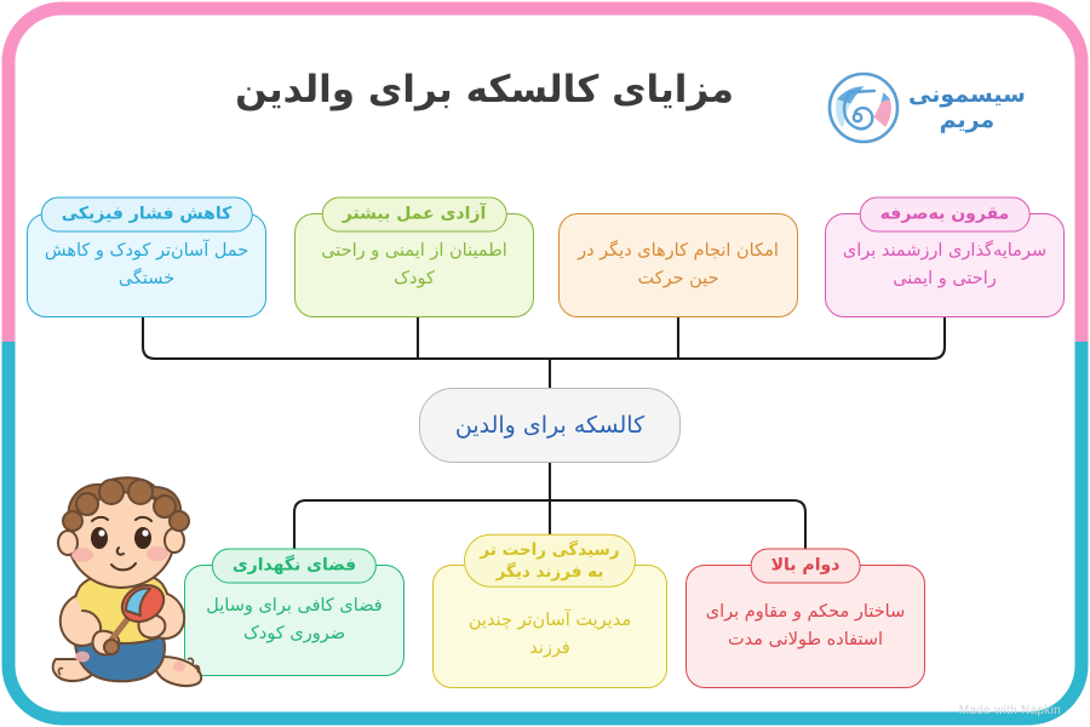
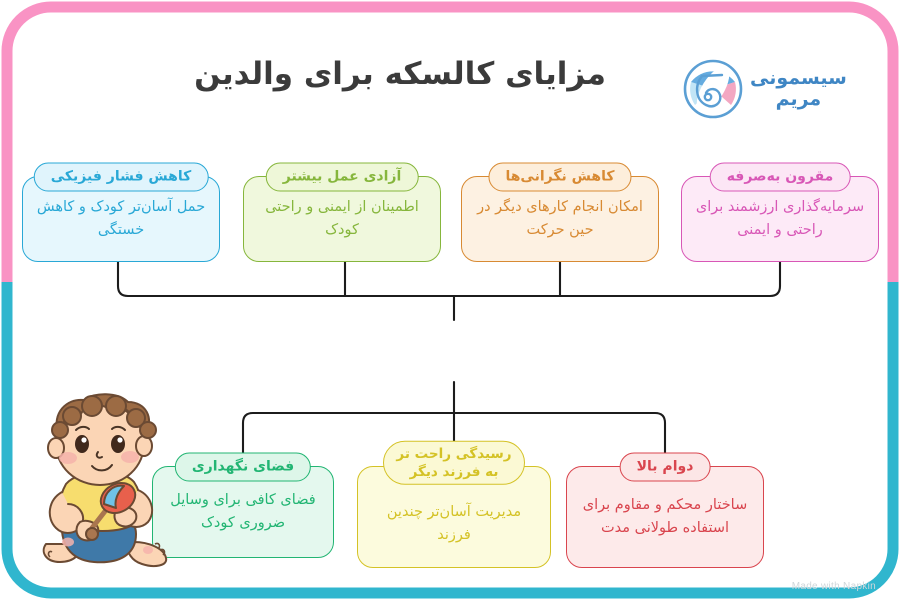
  مزایای کالسکه برای والدین
  سیسمونی
  مریم
  حمل آسان‌تر کودک و کاهش خستگی
  کاهش فشار فیزیکی
  اطمینان از ایمنی و راحتی کودک
  آزادی عمل بیشتر
  امکان انجام کارهای دیگر در حین حرکت
+ کاهش نگرانی‌ها
  سرمایه‌گذاری ارزشمند برای راحتی و ایمنی
  مقرون به‌صرفه
- کالسکه برای والدین
  فضای کافی برای وسایل ضروری کودک
  فضای نگهداری
  مدیریت آسان‌تر چندین فرزند
  رسیدگی راحت تر به فرزند دیگر
  ساختار محکم و مقاوم برای استفاده طولانی مدت
  دوام بالا
  Made with Napkin
